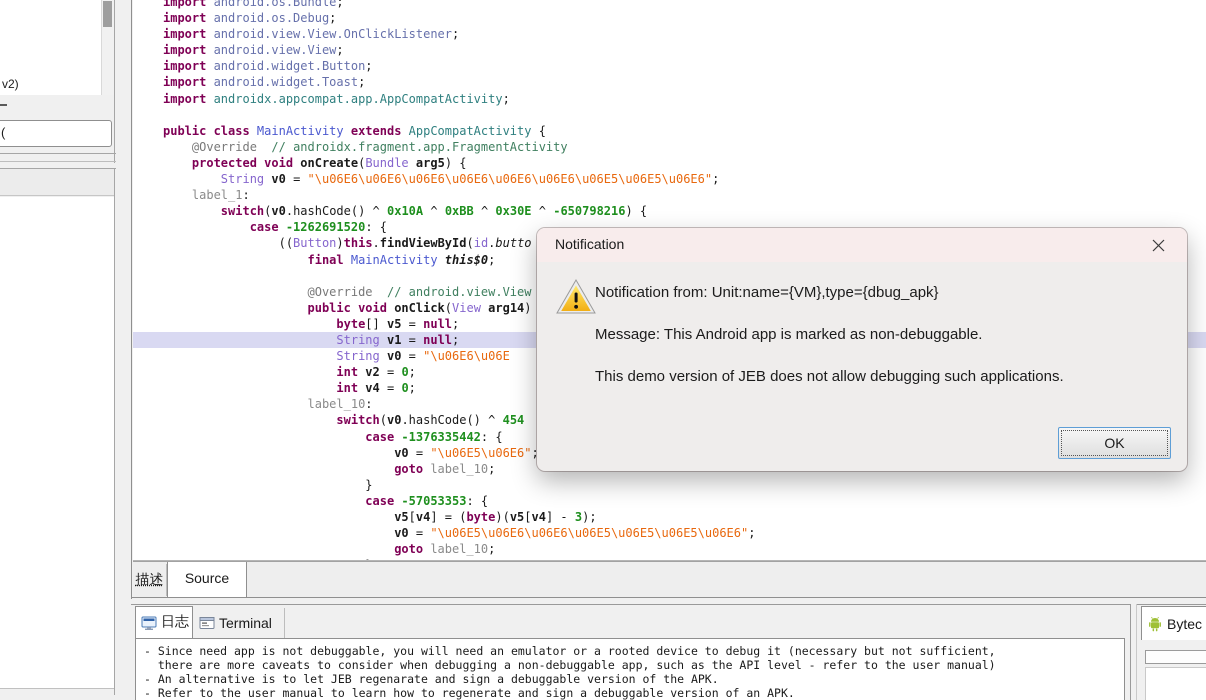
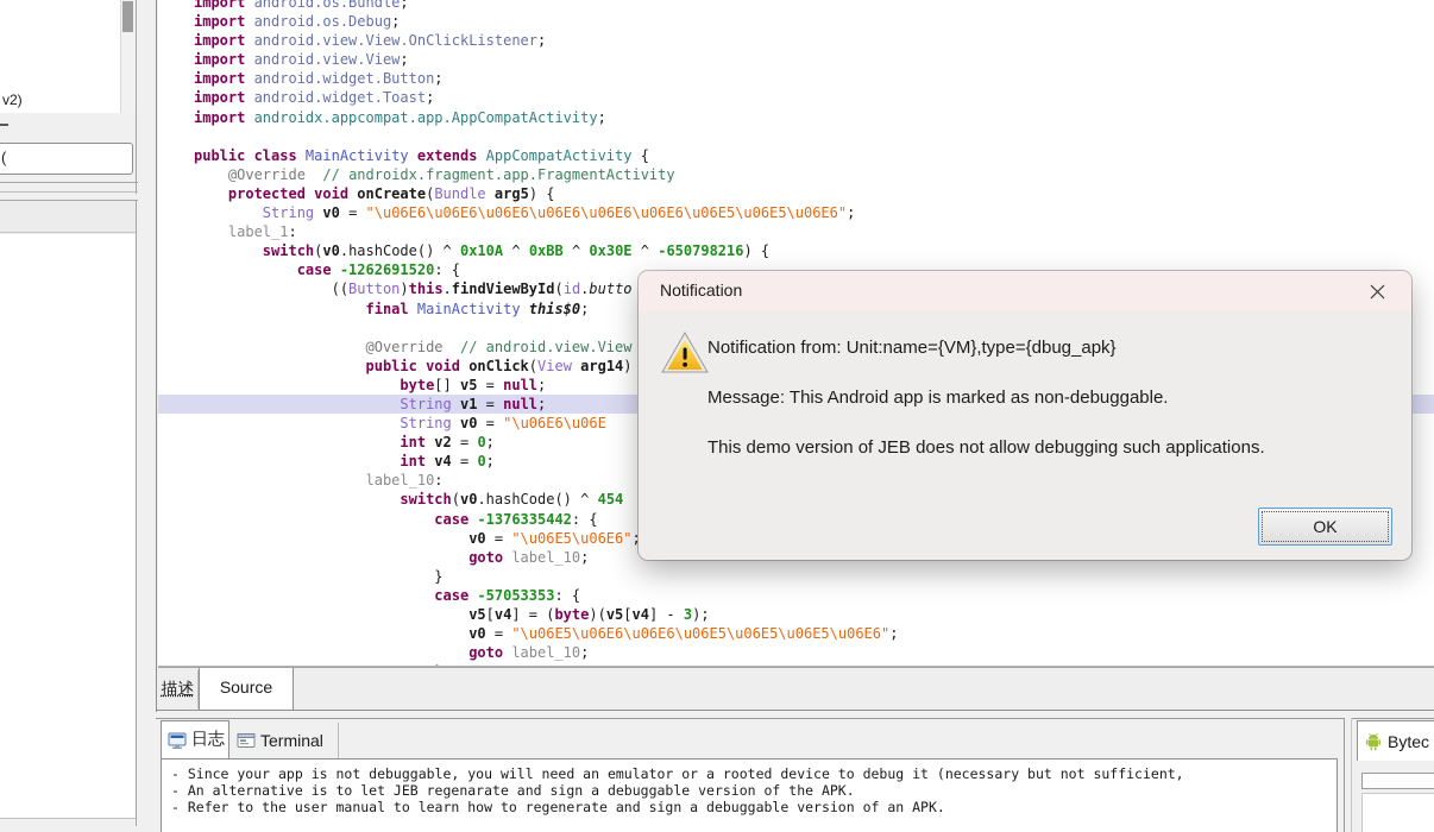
  v2)
  (
  import android.os.Bundle;
  import android.os.Debug;
  import android.view.View.OnClickListener;
  import android.view.View;
  import android.widget.Button;
  import android.widget.Toast;
  import androidx.appcompat.app.AppCompatActivity;
  public class MainActivity extends AppCompatActivity {
  @Override // androidx.fragment.app.FragmentActivity
  protected void onCreate(Bundle arg5) {
  String v0 = "\u06E6\u06E6\u06E6\u06E6\u06E6\u06E6\u06E5\u06E5\u06E6";
  label_1:
  switch(v0.hashCode() ^ 0x10A ^ 0xBB ^ 0x30E ^ -650798216) {
  case -1262691520: {
  ((Button)this.findViewById(id.butto
  final MainActivity this$0;
  @Override // android.view.View
  public void onClick(View arg14)
  byte[] v5 = null;
  String v1 = null;
  String v0 = "\u06E6\u06E
  int v2 = 0;
  int v4 = 0;
  label_10:
  switch(v0.hashCode() ^ 454
  case -1376335442: {
  v0 = "\u06E5\u06E6";
  goto label_10;
  }
  case -57053353: {
  v5[v4] = (byte)(v5[v4] - 3);
  v0 = "\u06E5\u06E6\u06E6\u06E5\u06E5\u06E5\u06E6";
  goto label_10;
  描述
  Source
  日志
  Terminal
- - Since need app is not debuggable, you will need an emulator or a rooted device to debug it (necessary but not sufficient,
+ - Since your app is not debuggable, you will need an emulator or a rooted device to debug it (necessary but not sufficient,
- there are more caveats to consider when debugging a non-debuggable app, such as the API level - refer to the user manual)
  - An alternative is to let JEB regenarate and sign a debuggable version of the APK.
  - Refer to the user manual to learn how to regenerate and sign a debuggable version of an APK.
  Bytec
  Notification
  Notification from: Unit:name={VM},type={dbug_apk}
  Message: This Android app is marked as non-debuggable.
  This demo version of JEB does not allow debugging such applications.
  OK
